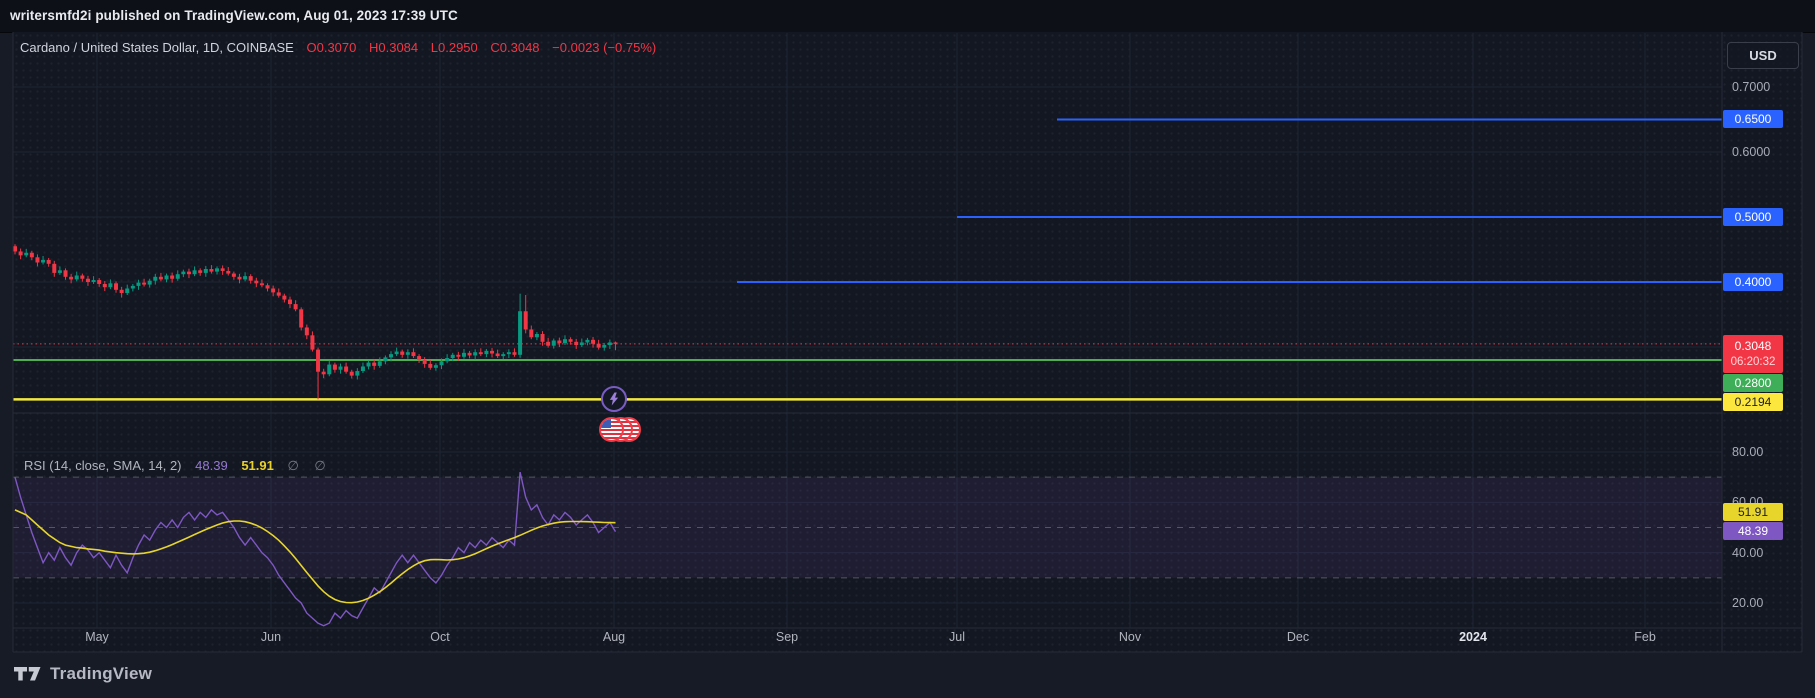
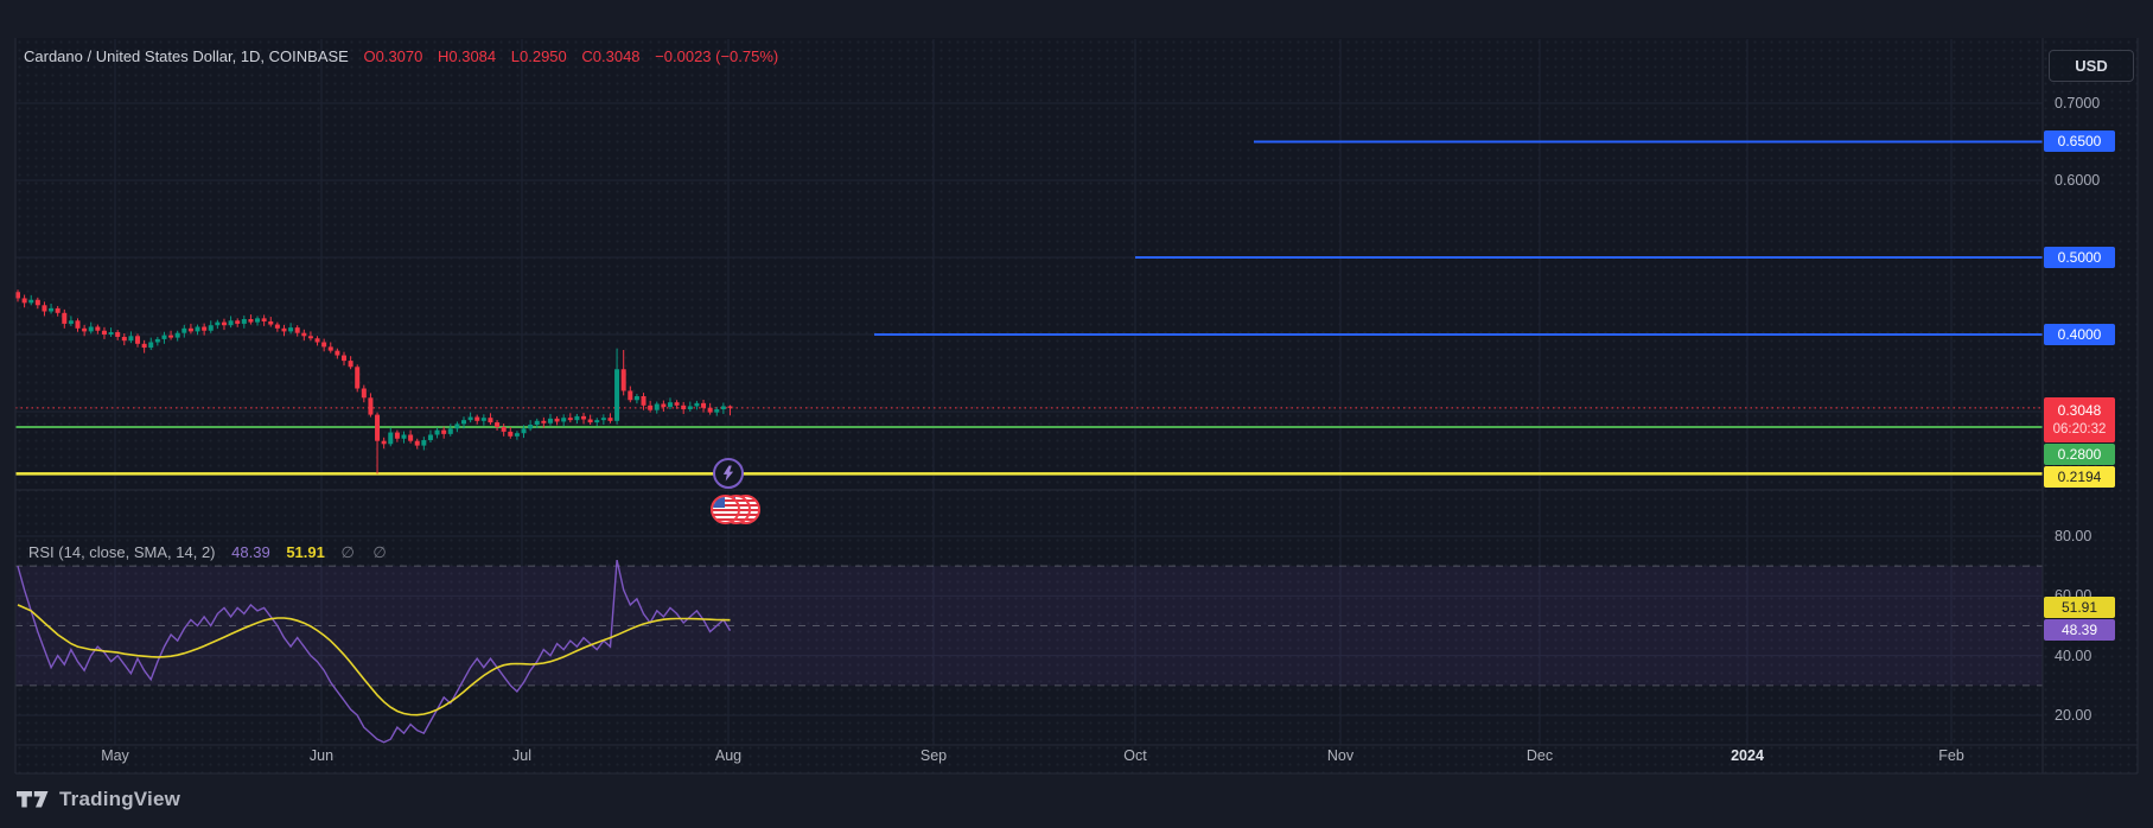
- writersmfd2i published on TradingView.com, Aug 01, 2023 17:39 UTC
  Cardano / United States Dollar, 1D, COINBASE O0.3070 H0.3084 L0.2950 C0.3048 −0.0023 (−0.75%)
  USD
  RSI (14, close, SMA, 14, 2) 48.39 51.91 ∅ ∅
  TradingView
  0.7000
  0.6000
  80.00
  60.00
  40.00
  20.00
  0.6500
  0.5000
  0.4000
  0.3048
  06:20:32
  0.2800
  0.2194
  51.91
  48.39
  May
  Jun
- Oct
+ Jul
  Aug
  Sep
- Jul
+ Oct
  Nov
  Dec
  2024
  Feb
